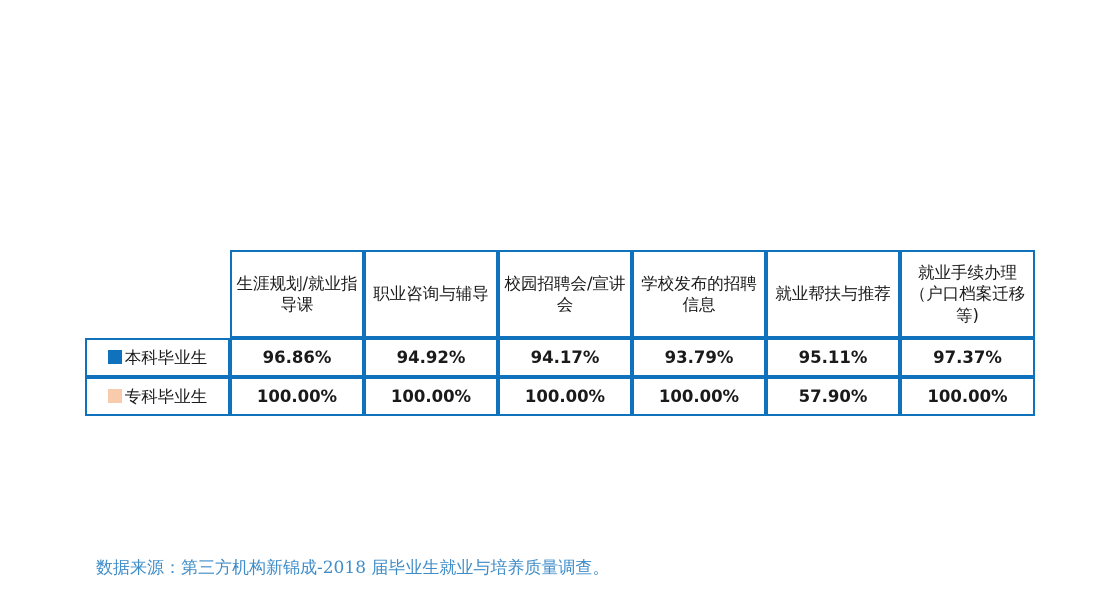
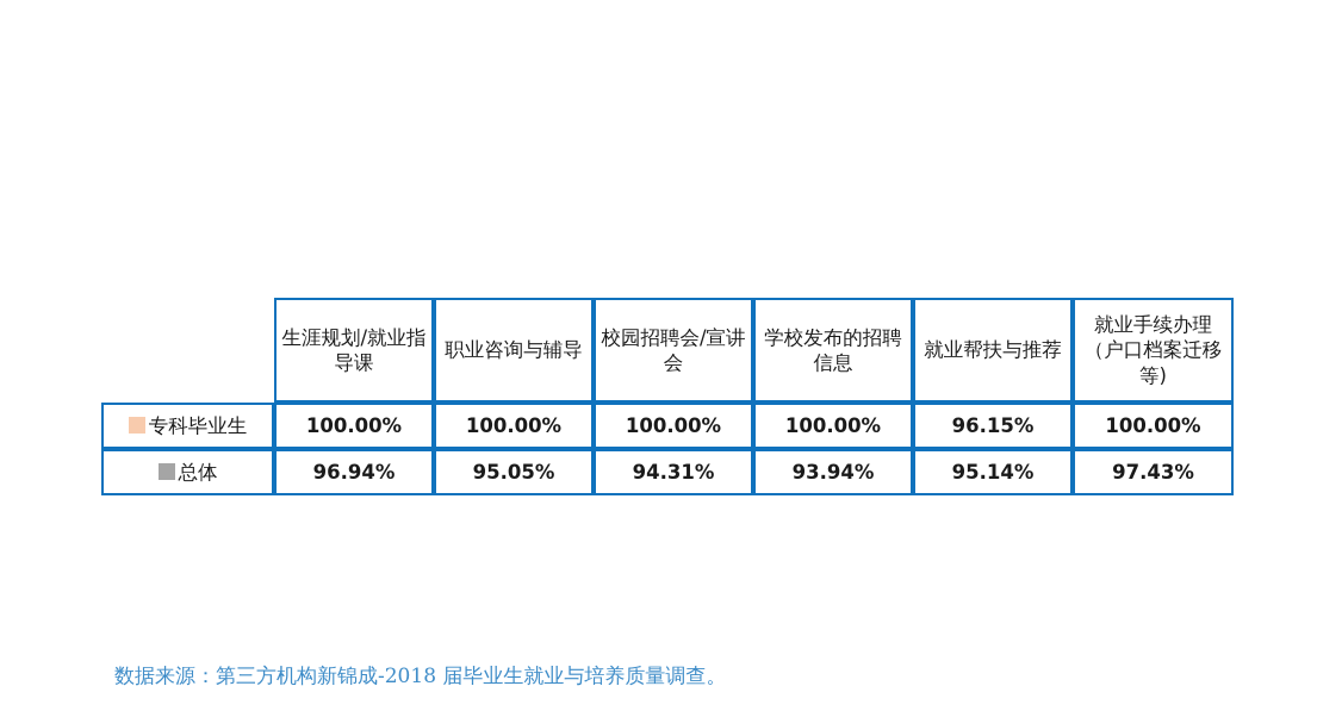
  	生涯规划/就业指导课	职业咨询与辅导	校园招聘会/宣讲会	学校发布的招聘信息	就业帮扶与推荐	就业手续办理（户口档案迁移等)
- 本科毕业生	96.86%	94.92%	94.17%	93.79%	95.11%	97.37%
- 专科毕业生	100.00%	100.00%	100.00%	100.00%	57.90%	100.00%
+ 专科毕业生	100.00%	100.00%	100.00%	100.00%	96.15%	100.00%
+ 总体	96.94%	95.05%	94.31%	93.94%	95.14%	97.43%
  数据来源：第三方机构新锦成-2018 届毕业生就业与培养质量调查。
